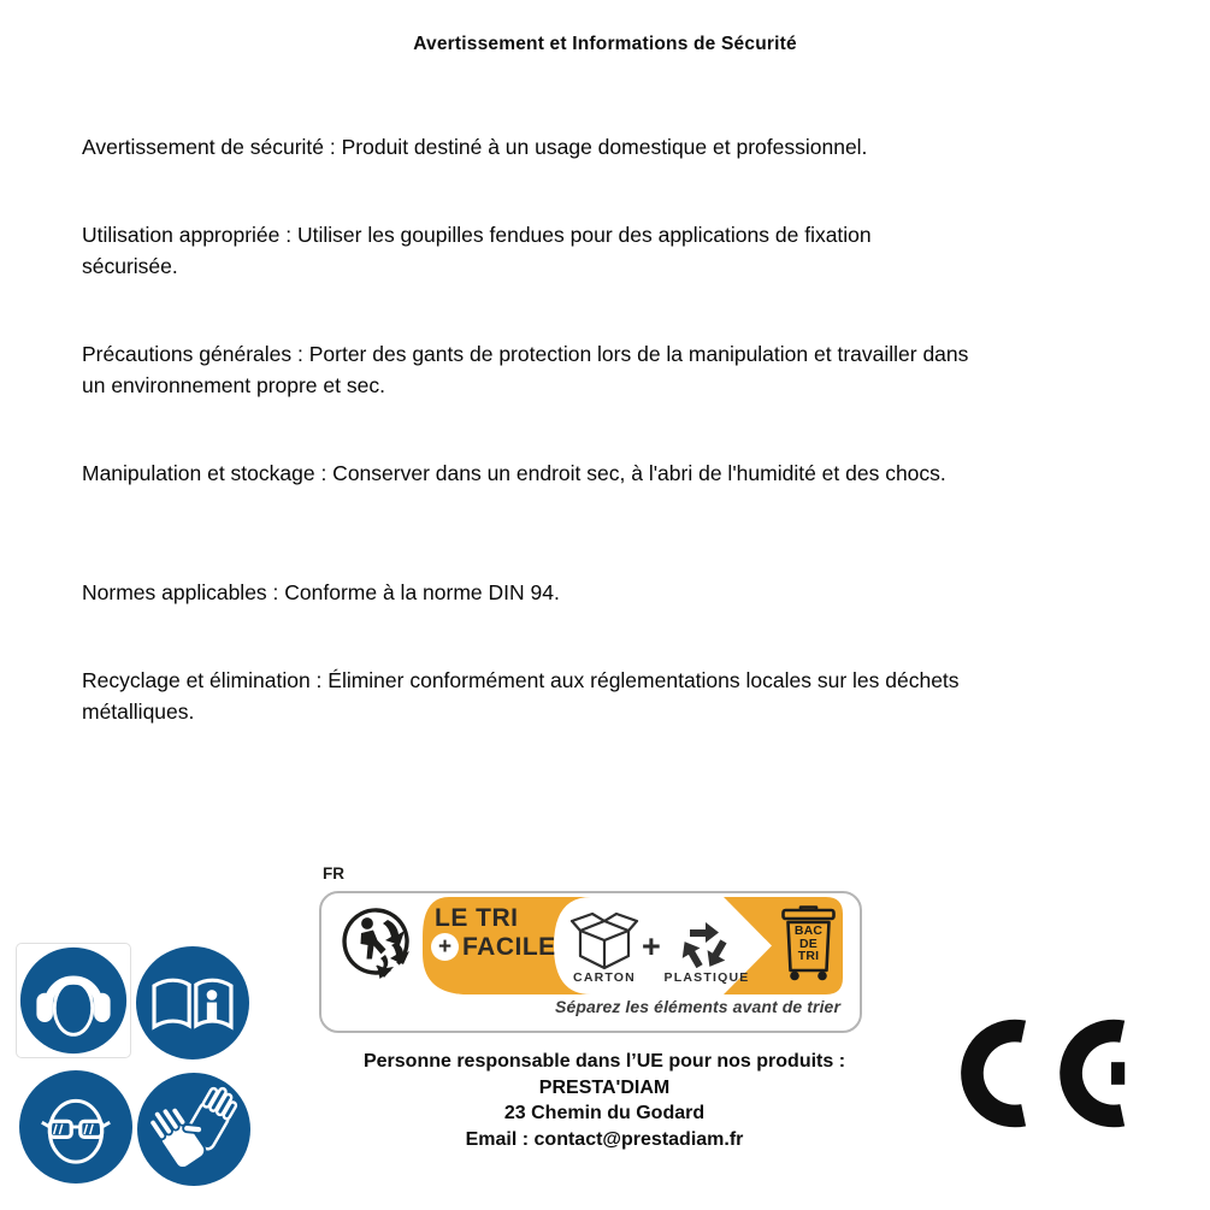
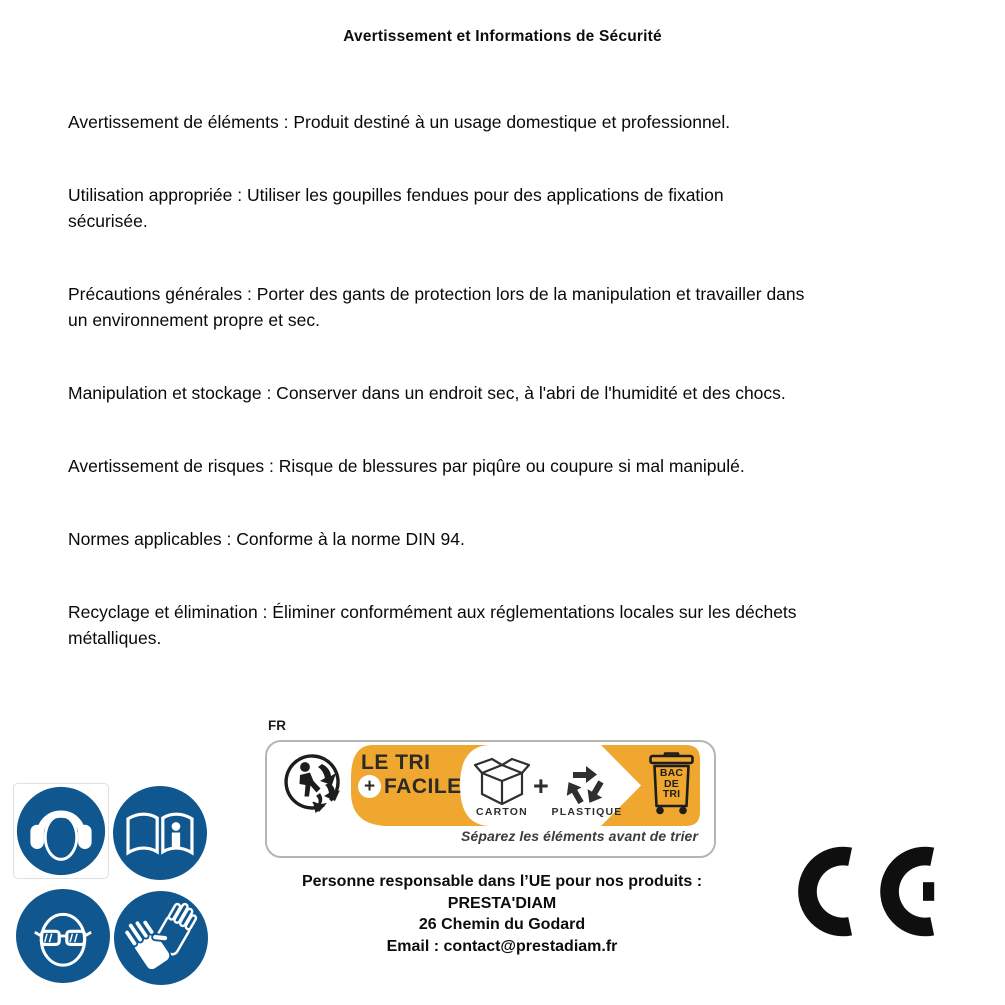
  Avertissement et Informations de Sécurité
- Avertissement de sécurité : Produit destiné à un usage domestique et professionnel.
+ Avertissement de éléments : Produit destiné à un usage domestique et professionnel.
  Utilisation appropriée : Utiliser les goupilles fendues pour des applications de fixation
  sécurisée.
  Précautions générales : Porter des gants de protection lors de la manipulation et travailler dans
  un environnement propre et sec.
  Manipulation et stockage : Conserver dans un endroit sec, à l'abri de l'humidité et des chocs.
+ Avertissement de risques : Risque de blessures par piqûre ou coupure si mal manipulé.
  Normes applicables : Conforme à la norme DIN 94.
  Recyclage et élimination : Éliminer conformément aux réglementations locales sur les déchets
  métalliques.
  FR
  LE TRI
  +
  FACILE
  CARTON
  +
  PLASTIQUE
  BAC
  DE
  TRI
  Séparez les éléments avant de trier
  Personne responsable dans l’UE pour nos produits :
  PRESTA'DIAM
- 23 Chemin du Godard
+ 26 Chemin du Godard
  Email : contact@prestadiam.fr
